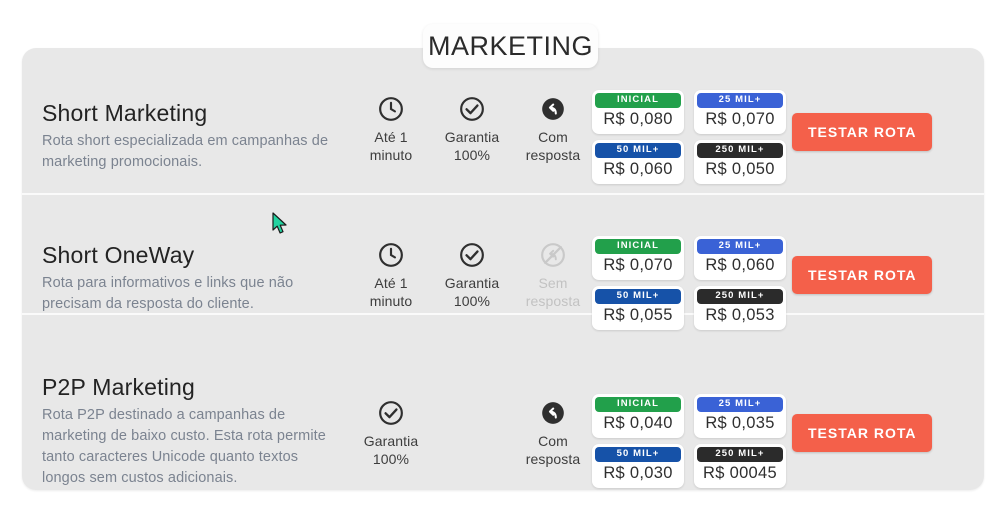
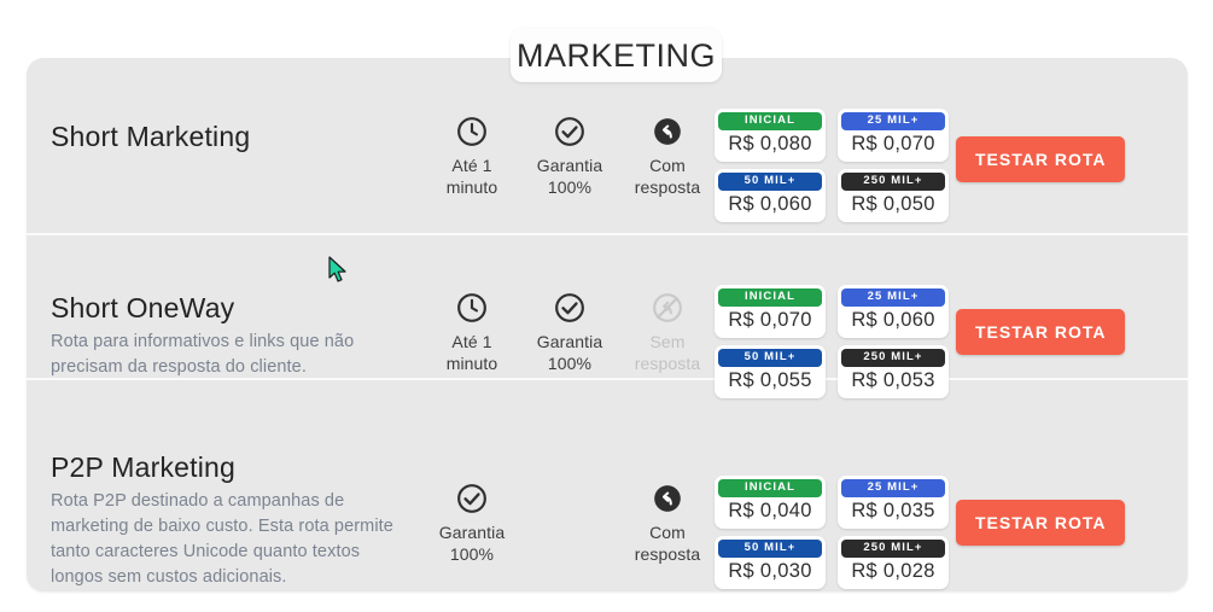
  MARKETING
  Short Marketing
- Rota short especializada em campanhas de marketing promocionais.
  Até 1 minuto
  Garantia 100%
  Com resposta
  INICIAL
  R$ 0,080
  25 MIL+
  R$ 0,070
  50 MIL+
  R$ 0,060
  250 MIL+
  R$ 0,050
  TESTAR ROTA
  Short OneWay
  Rota para informativos e links que não precisam da resposta do cliente.
  Até 1 minuto
  Garantia 100%
  Sem resposta
  INICIAL
  R$ 0,070
  25 MIL+
  R$ 0,060
  50 MIL+
  R$ 0,055
  250 MIL+
  R$ 0,053
  TESTAR ROTA
  P2P Marketing
  Rota P2P destinado a campanhas de marketing de baixo custo. Esta rota permite tanto caracteres Unicode quanto textos longos sem custos adicionais.
  Garantia 100%
  Com resposta
  INICIAL
  R$ 0,040
  25 MIL+
  R$ 0,035
  50 MIL+
  R$ 0,030
  250 MIL+
- R$ 00045
+ R$ 0,028
  TESTAR ROTA
